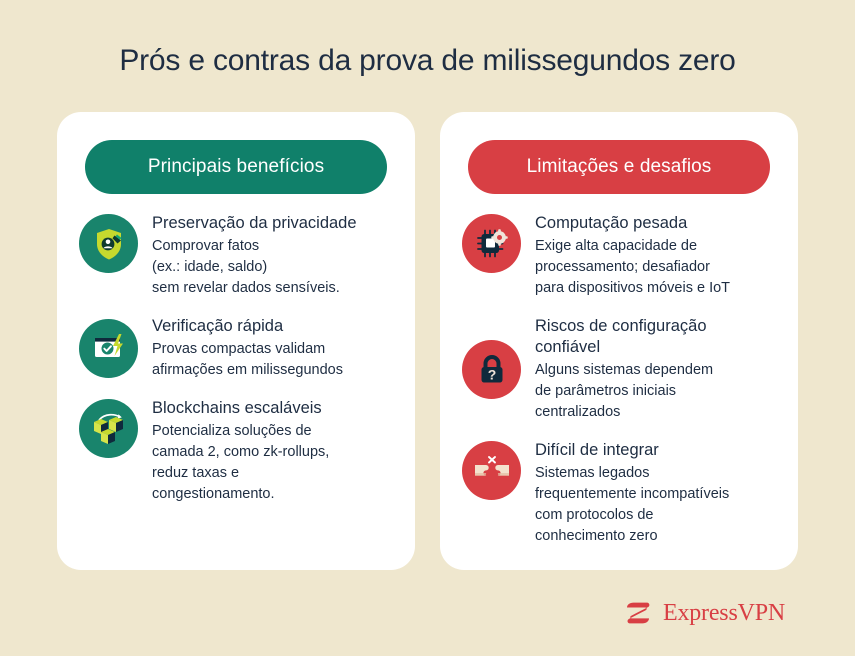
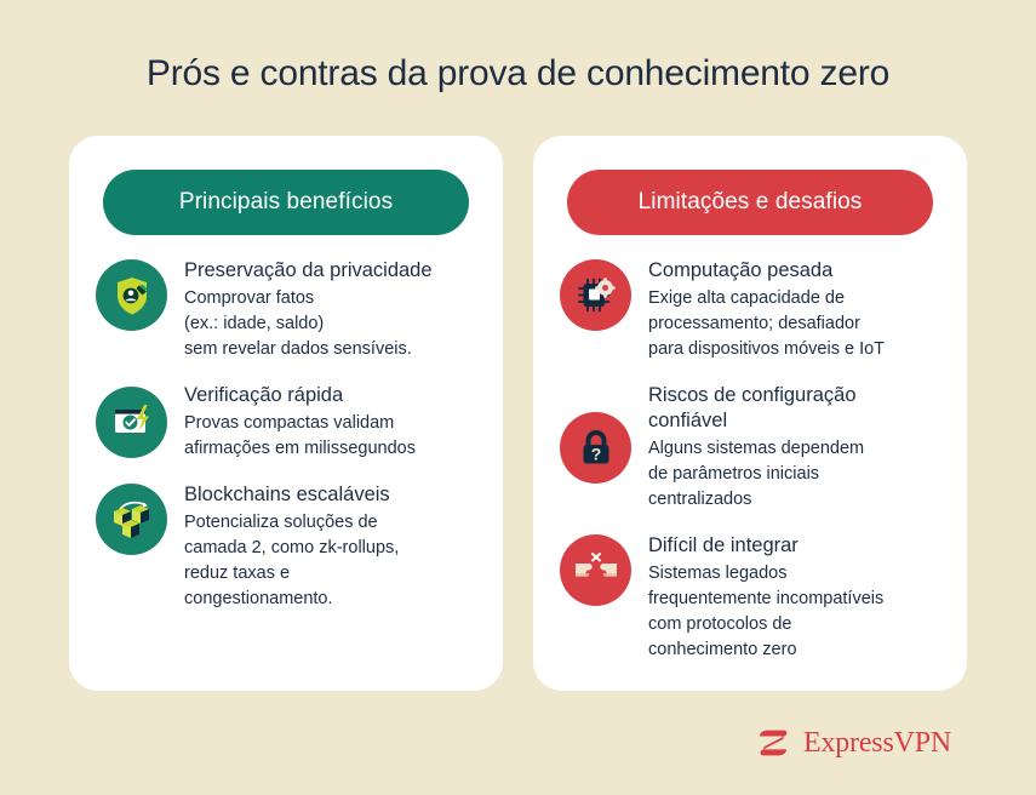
- Prós e contras da prova de milissegundos zero
+ Prós e contras da prova de conhecimento zero
  Principais benefícios
  Preservação da privacidade
  Comprovar fatos
  (ex.: idade, saldo)
  sem revelar dados sensíveis.
  Verificação rápida
  Provas compactas validam
  afirmações em milissegundos
  Blockchains escaláveis
  Potencializa soluções de
  camada 2, como zk-rollups,
  reduz taxas e
  congestionamento.
  Limitações e desafios
  Computação pesada
  Exige alta capacidade de
  processamento; desafiador
  para dispositivos móveis e IoT
  ?
  Riscos de configuração confiável
  Alguns sistemas dependem
  de parâmetros iniciais
  centralizados
  Difícil de integrar
  Sistemas legados
  frequentemente incompatíveis
  com protocolos de
  conhecimento zero
  ExpressVPN
